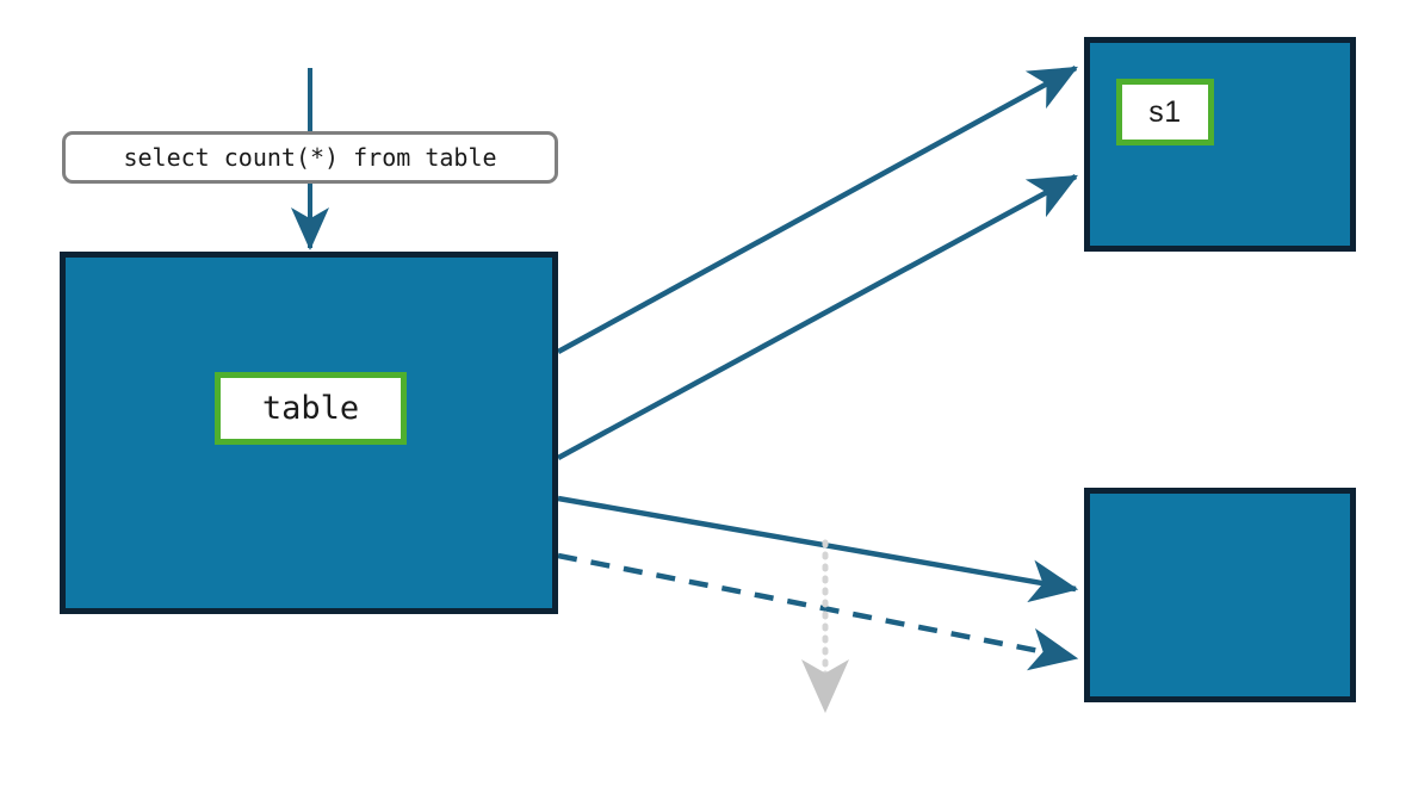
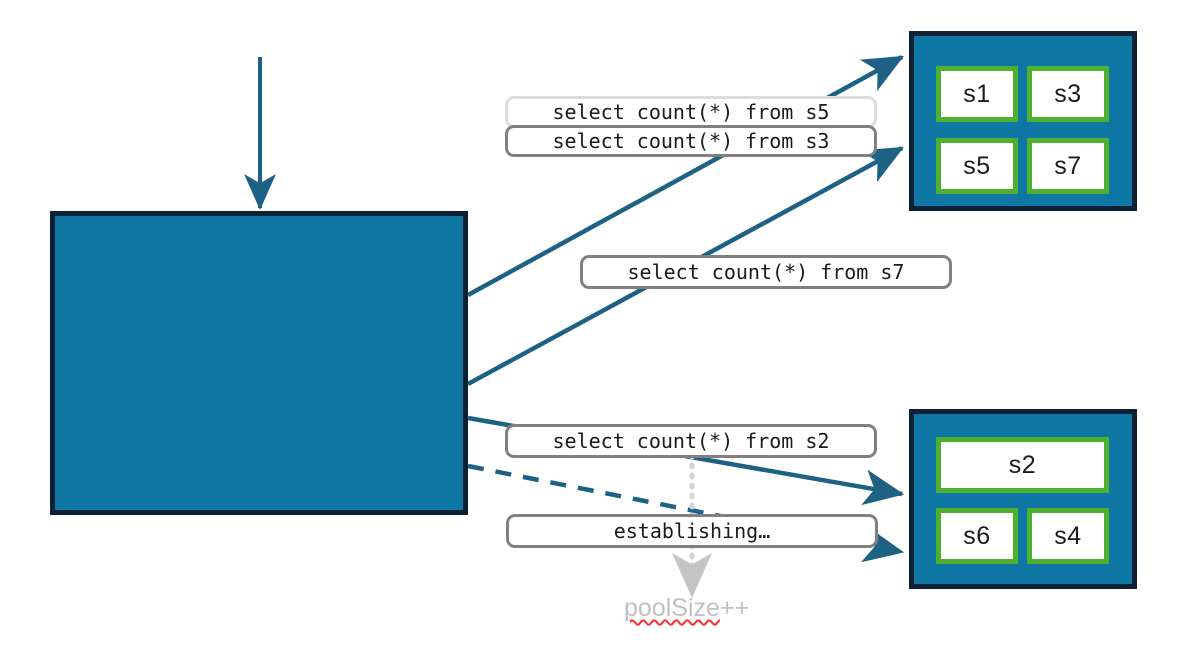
- select count(*) from table
- table
  s1
+ s3
+ s5
+ s7
+ s2
+ s6
+ s4
+ select count(*) from s5
+ select count(*) from s3
+ select count(*) from s7
+ select count(*) from s2
+ establishing…
+ poolSize++
